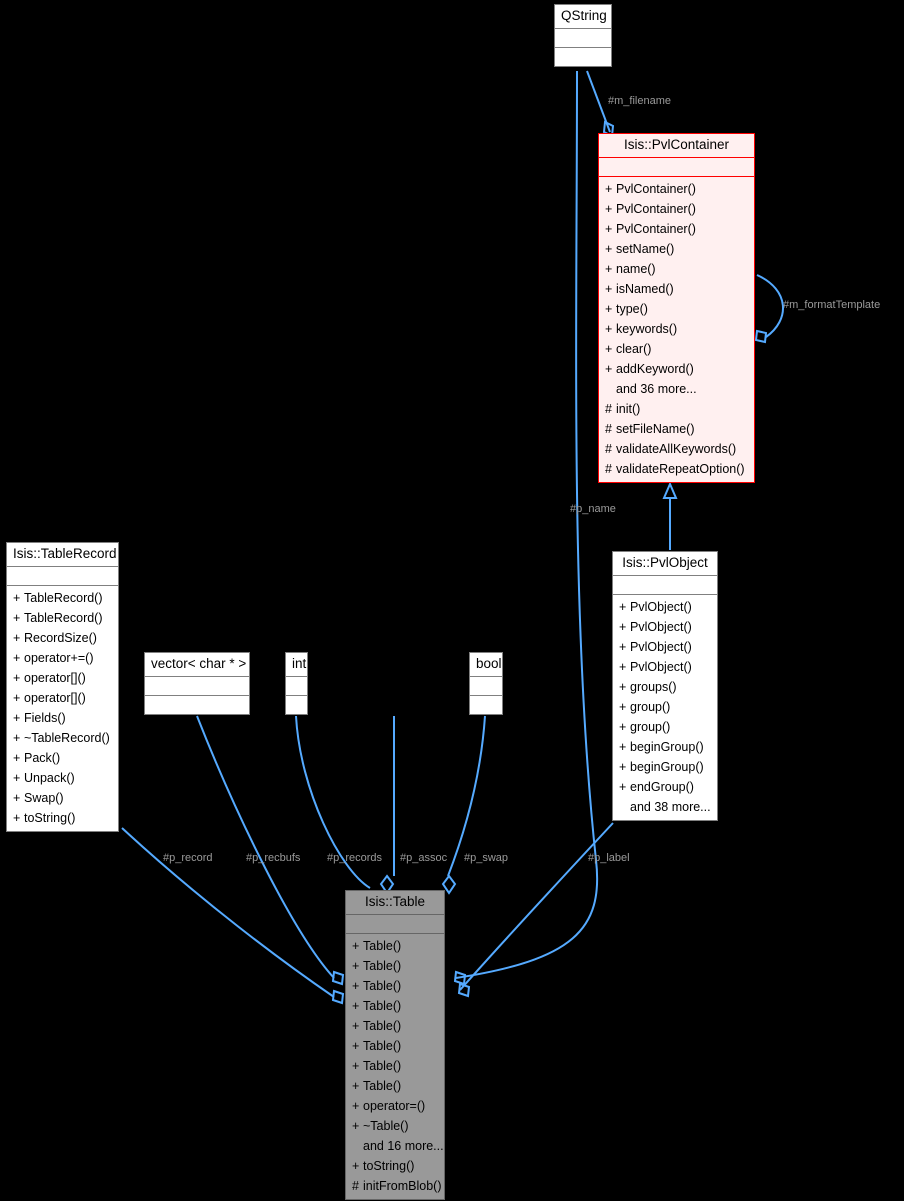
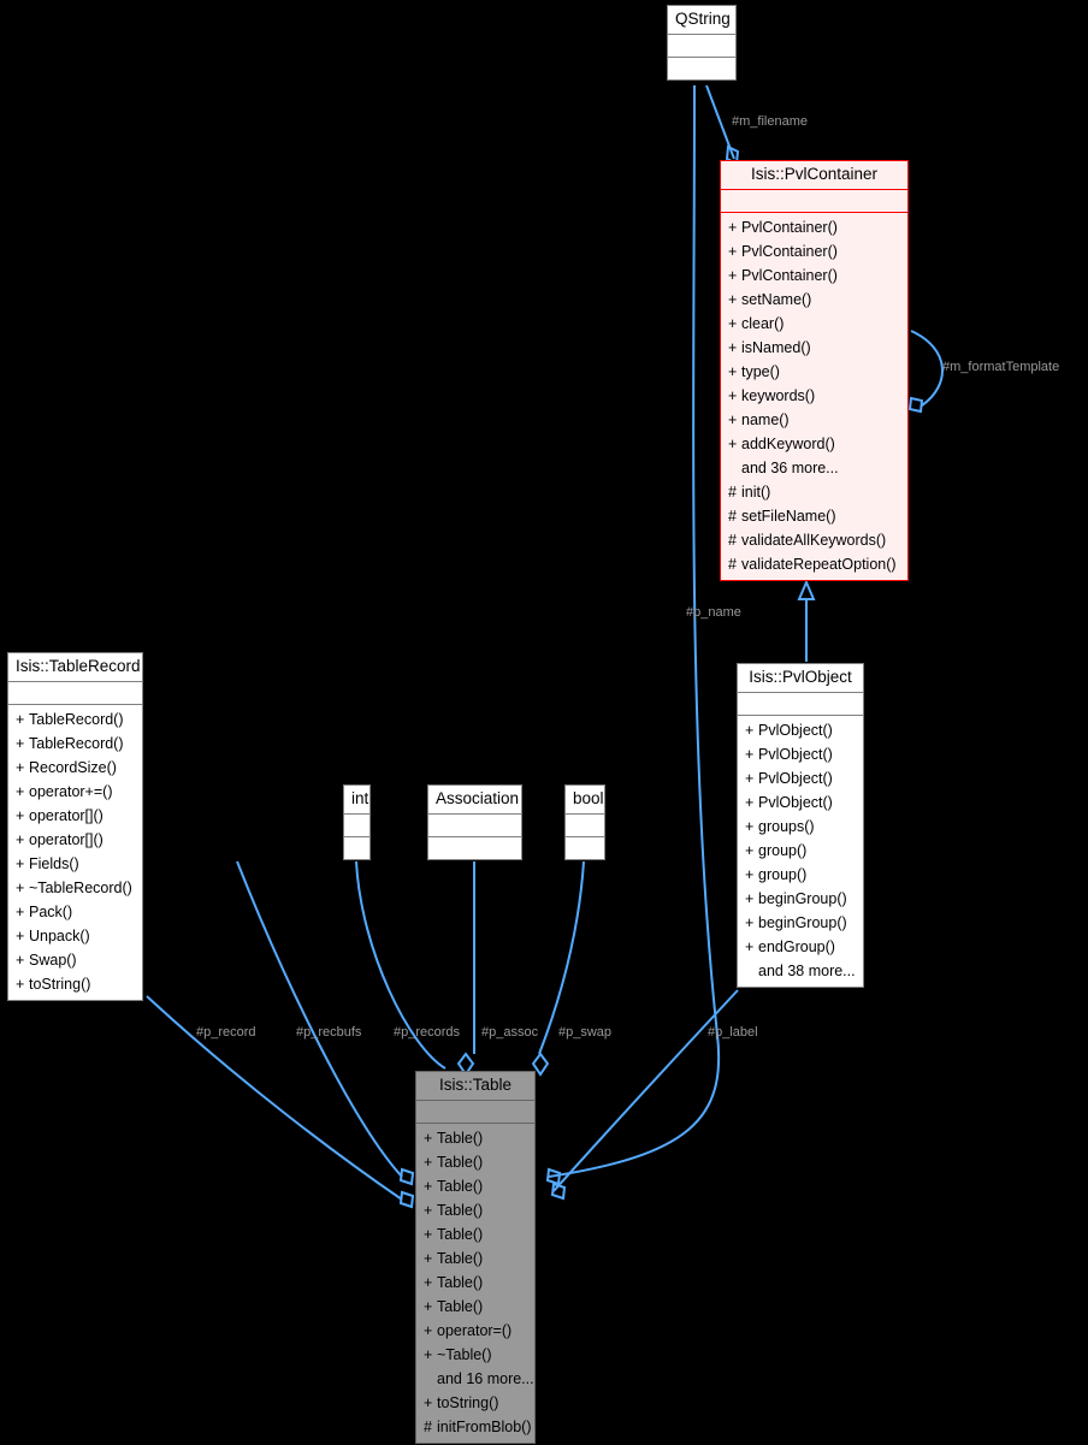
  #m_filename
  #m_formatTemplate
  #p_name
  #p_record
  #p_recbufs
  #p_records
  #p_assoc
  #p_swap
  #p_label
  QString
  Isis::PvlContainer
  + PvlContainer()
  + PvlContainer()
  + PvlContainer()
  + setName()
- + name()
+ + clear()
  + isNamed()
  + type()
  + keywords()
- + clear()
+ + name()
  + addKeyword()
  and 36 more...
  # init()
  # setFileName()
  # validateAllKeywords()
  # validateRepeatOption()
  Isis::PvlObject
  + PvlObject()
  + PvlObject()
  + PvlObject()
  + PvlObject()
  + groups()
  + group()
  + group()
  + beginGroup()
  + beginGroup()
  + endGroup()
  and 38 more...
  Isis::TableRecord
  + TableRecord()
  + TableRecord()
  + RecordSize()
  + operator+=()
  + operator[]()
  + operator[]()
  + Fields()
  + ~TableRecord()
  + Pack()
  + Unpack()
  + Swap()
  + toString()
- vector< char * >
  int
+ Association
  bool
  Isis::Table
  + Table()
  + Table()
  + Table()
  + Table()
  + Table()
  + Table()
  + Table()
  + Table()
  + operator=()
  + ~Table()
  and 16 more...
  + toString()
  # initFromBlob()
